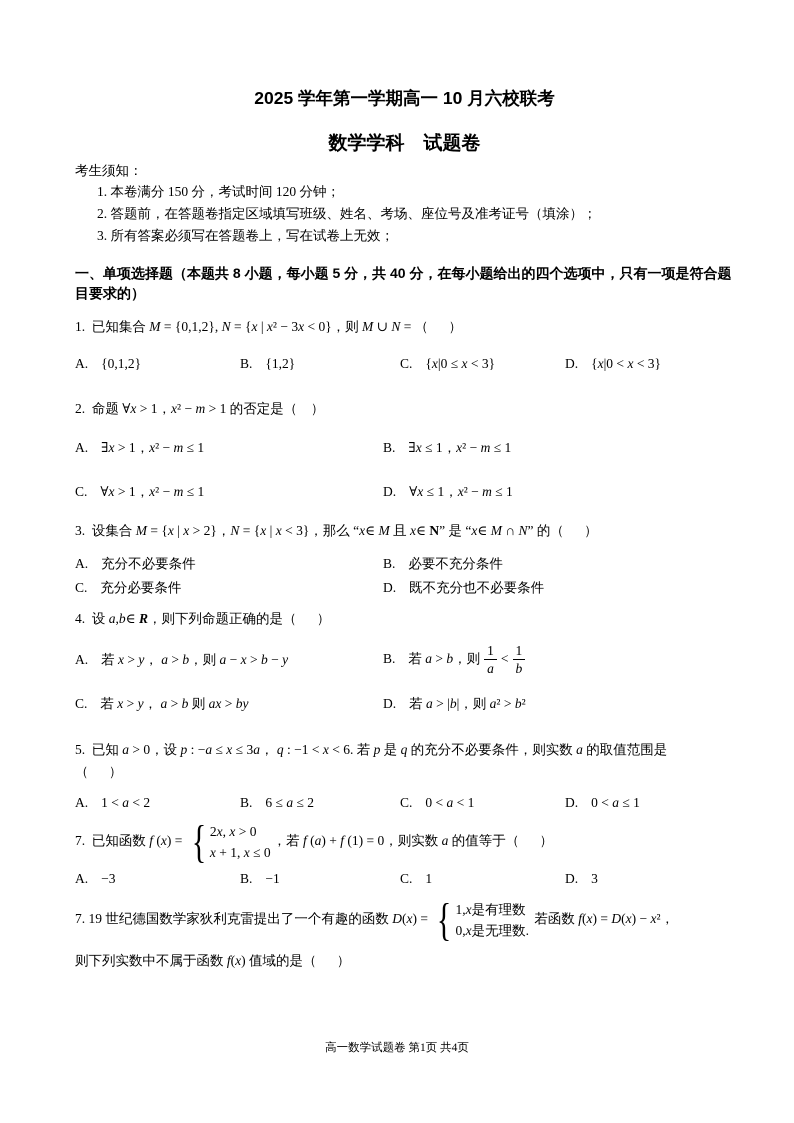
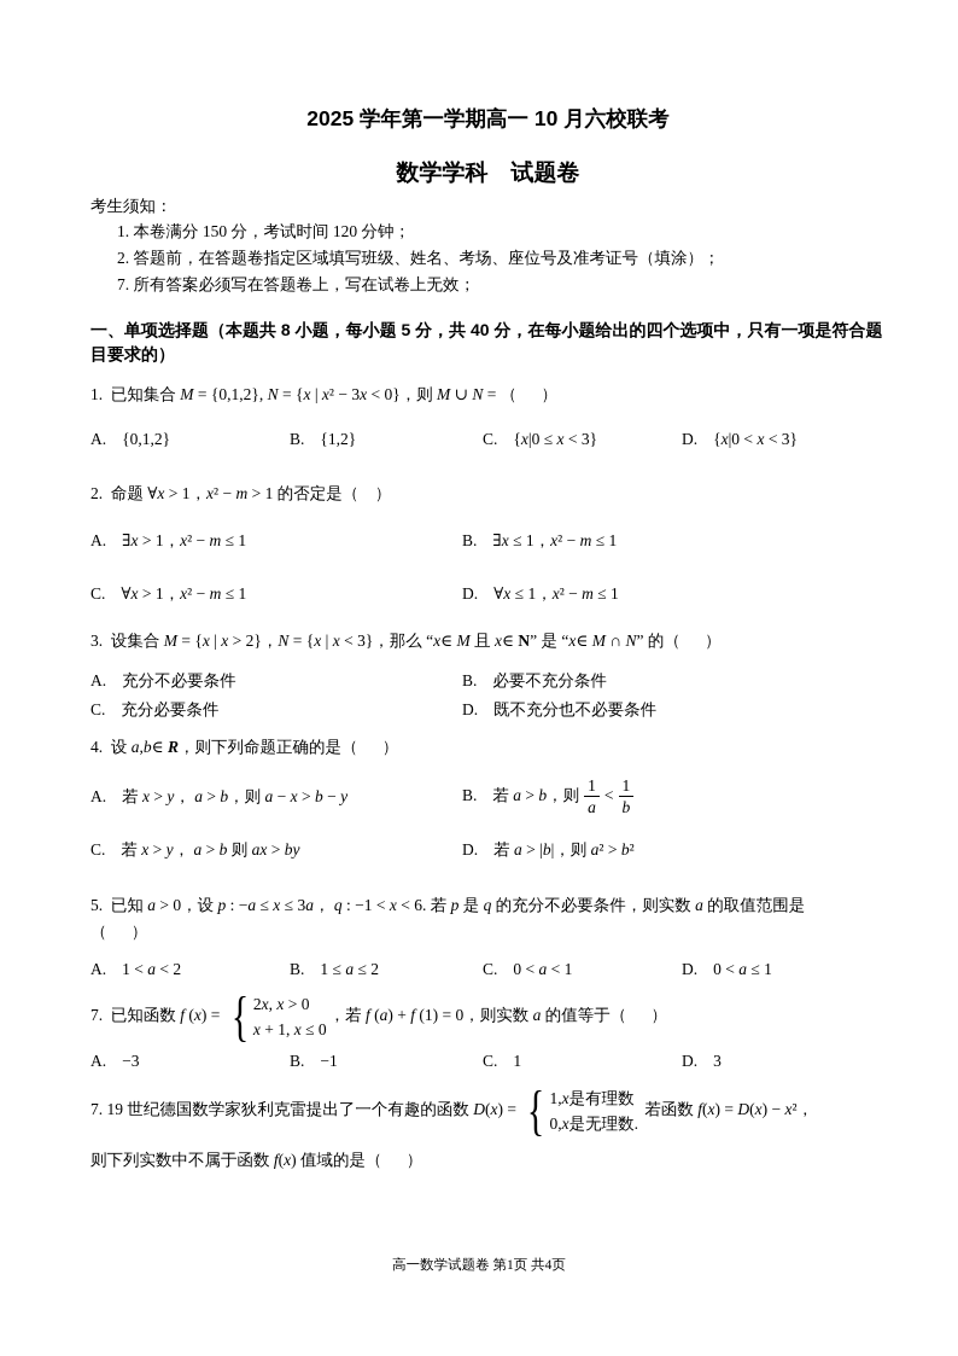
  2025 学年第一学期高一 10 月六校联考
  数学学科 试题卷
  考生须知：
  1. 本卷满分 150 分，考试时间 120 分钟；
  2. 答题前，在答题卷指定区域填写班级、姓名、考场、座位号及准考证号（填涂）；
- 3. 所有答案必须写在答题卷上，写在试卷上无效；
+ 7. 所有答案必须写在答题卷上，写在试卷上无效；
  一、单项选择题（本题共 8 小题，每小题 5 分，共 40 分，在每小题给出的四个选项中，只有一项是符合题目要求的）
  1. 已知集合 M = {0,1,2}, N = {x | x² − 3x < 0}，则 M ∪ N = （ ）
  A. {0,1,2}
  B. {1,2}
  C. {x|0 ≤ x < 3}
  D. {x|0 < x < 3}
  2. 命题 ∀x > 1，x² − m > 1 的否定是（ ）
  A. ∃x > 1，x² − m ≤ 1
  B. ∃x ≤ 1，x² − m ≤ 1
  C. ∀x > 1，x² − m ≤ 1
  D. ∀x ≤ 1，x² − m ≤ 1
  3. 设集合 M = {x | x > 2}，N = {x | x < 3}，那么 “x∈ M 且 x∈ N” 是 “x∈ M ∩ N” 的（ ）
  A. 充分不必要条件
  B. 必要不充分条件
  C. 充分必要条件
  D. 既不充分也不必要条件
  4. 设 a,b∈ R，则下列命题正确的是（ ）
  A. 若 x > y， a > b，则 a − x > b − y
  B. 若 a > b，则
  1
  a
  <
  1
  b
  C. 若 x > y， a > b 则 ax > by
  D. 若 a > |b|，则 a² > b²
  5. 已知 a > 0，设 p : −a ≤ x ≤ 3a， q : −1 < x < 6. 若 p 是 q 的充分不必要条件，则实数 a 的取值范围是
  （ ）
  A. 1 < a < 2
- B. 6 ≤ a ≤ 2
+ B. 1 ≤ a ≤ 2
  C. 0 < a < 1
  D. 0 < a ≤ 1
  7. 已知函数 f (x) =
  {
  2x, x > 0
  x + 1, x ≤ 0
  ，若 f (a) + f (1) = 0，则实数 a 的值等于（ ）
  A. −3
  B. −1
  C. 1
  D. 3
  7. 19 世纪德国数学家狄利克雷提出了一个有趣的函数 D(x) =
  {
  1,x是有理数
  0,x是无理数.
  若函数 f(x) = D(x) − x²，
  则下列实数中不属于函数 f(x) 值域的是（ ）
  高一数学试题卷 第1页 共4页
